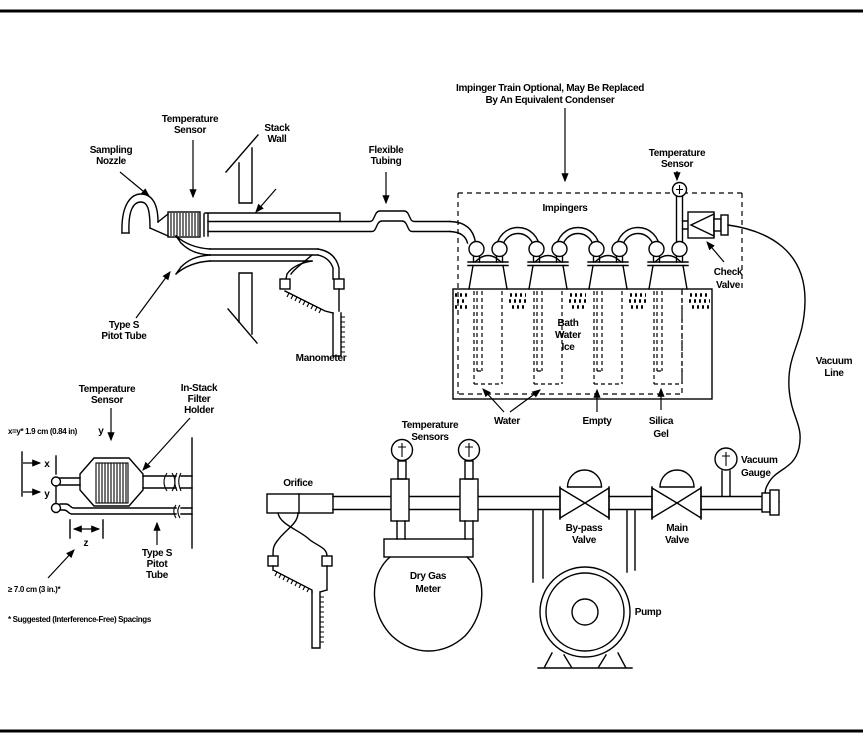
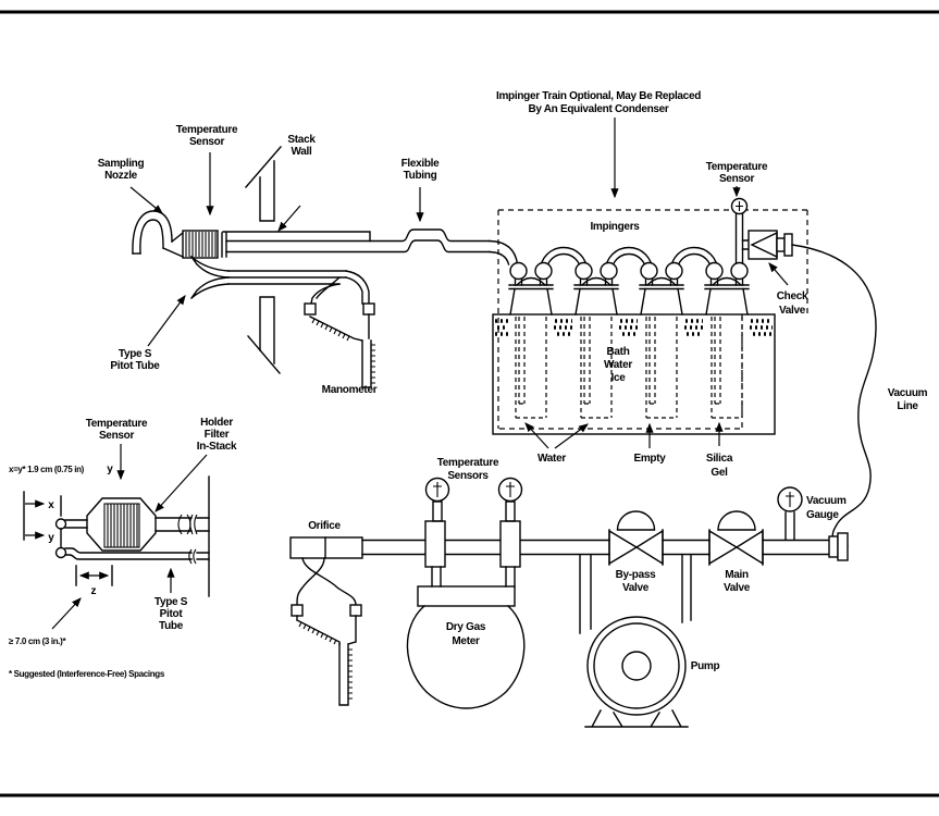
  Temperature
  Sensor
  Stack
  Wall
  Sampling
  Nozzle
  Flexible
  Tubing
  Type S
  Pitot Tube
  Manometer
  Impinger Train Optional, May Be Replaced
  By An Equivalent Condenser
  Bath
  Water
  Ice
  Impingers
  Temperature
  Sensor
  Check
  Valve
  Vacuum
  Line
  Water
  Empty
  Silica
  Gel
  Orifice
  Temperature
  Sensors
  Dry Gas
  Meter
  By-pass
  Valve
  Main
  Valve
  Vacuum
  Gauge
  Pump
  x
  y
  z
- x=y* 1.9 cm (0.84 in)
+ x=y* 1.9 cm (0.75 in)
  y
  ≥ 7.0 cm (3 in.)*
  * Suggested (Interference-Free) Spacings
  Temperature
  Sensor
- In-Stack
+ Holder
  Filter
- Holder
+ In-Stack
  Type S
  Pitot
  Tube
